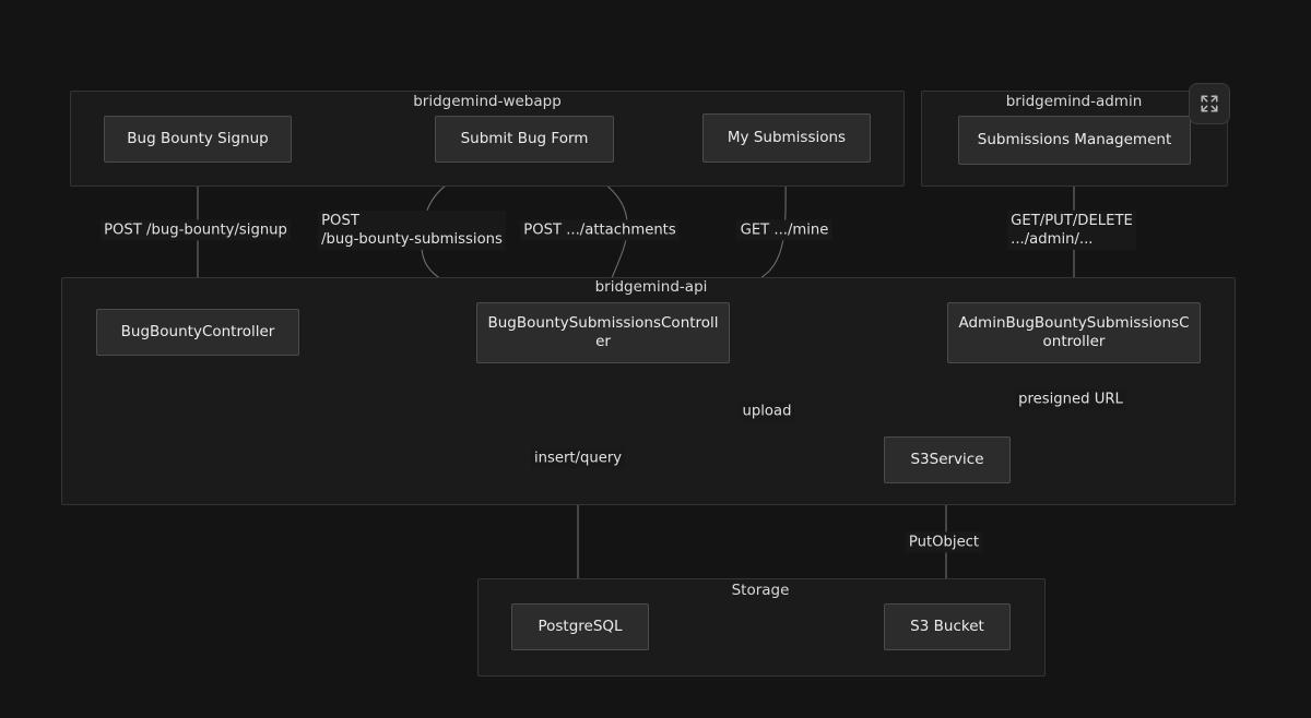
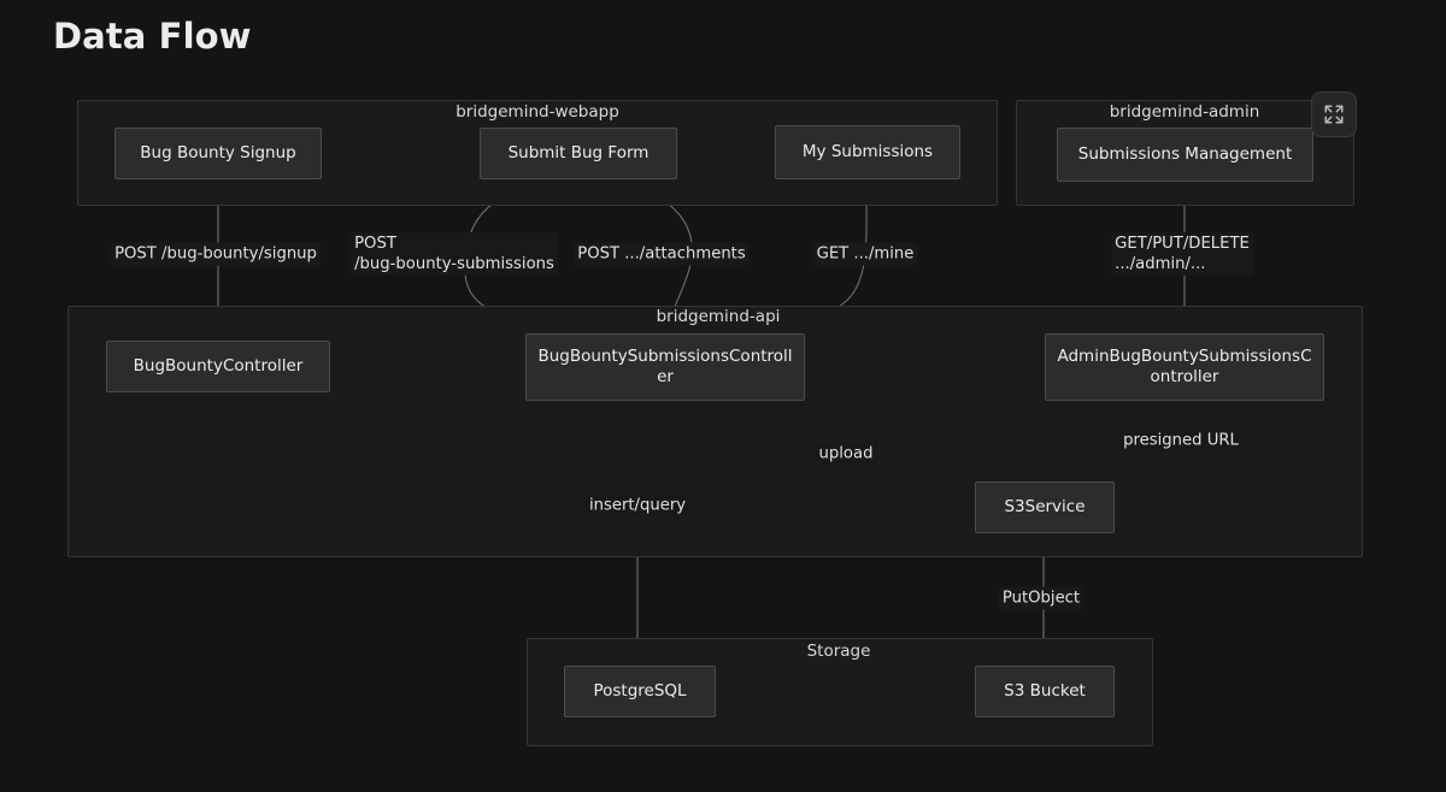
+ Data Flow
  bridgemind-webapp
  bridgemind-admin
  bridgemind-api
  Storage
  Bug Bounty Signup
  Submit Bug Form
  My Submissions
  Submissions Management
  BugBountyController
  BugBountySubmissionsController
  AdminBugBountySubmissionsController
  S3Service
  PostgreSQL
  S3 Bucket
  POST /bug-bounty/signup
  POST
  /bug-bounty-submissions
  POST .../attachments
  GET .../mine
  GET/PUT/DELETE
  .../admin/...
  upload
  insert/query
  presigned URL
  PutObject
